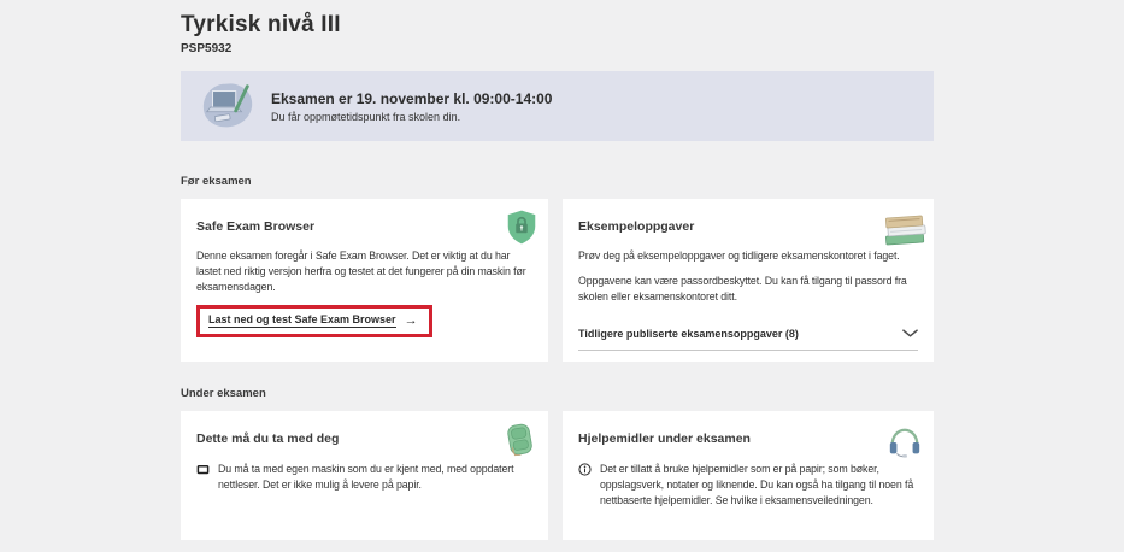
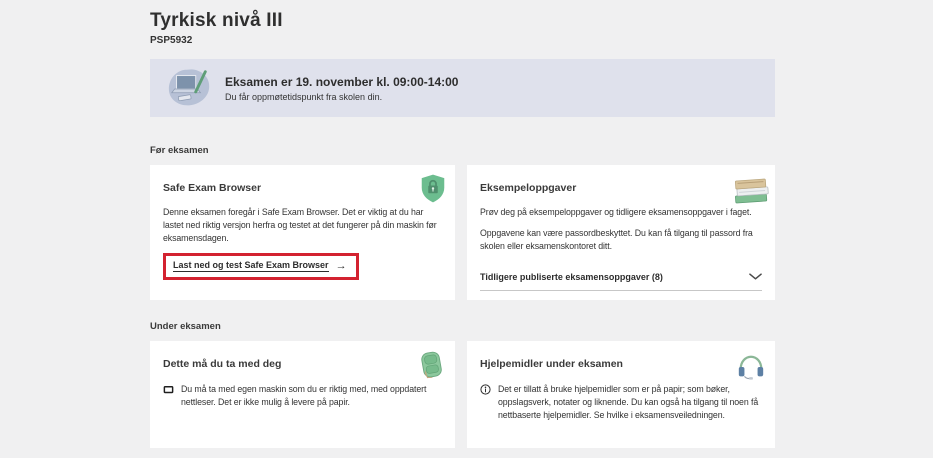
  Tyrkisk nivå III
  PSP5932
  Eksamen er 19. november kl. 09:00-14:00
  Du får oppmøtetidspunkt fra skolen din.
  Før eksamen
  Safe Exam Browser
  Denne eksamen foregår i Safe Exam Browser. Det er viktig at du har lastet ned riktig versjon herfra og testet at det fungerer på din maskin før eksamensdagen.
  Last ned og test Safe Exam Browser
  →
  Eksempeloppgaver
- Prøv deg på eksempeloppgaver og tidligere eksamenskontoret i faget.
+ Prøv deg på eksempeloppgaver og tidligere eksamensoppgaver i faget.
  Oppgavene kan være passordbeskyttet. Du kan få tilgang til passord fra skolen eller eksamenskontoret ditt.
  Tidligere publiserte eksamensoppgaver (8)
  Under eksamen
  Dette må du ta med deg
- Du må ta med egen maskin som du er kjent med, med oppdatert nettleser. Det er ikke mulig å levere på papir.
+ Du må ta med egen maskin som du er riktig med, med oppdatert nettleser. Det er ikke mulig å levere på papir.
  Hjelpemidler under eksamen
  Det er tillatt å bruke hjelpemidler som er på papir; som bøker, oppslagsverk, notater og liknende. Du kan også ha tilgang til noen få nettbaserte hjelpemidler. Se hvilke i eksamensveiledningen.
